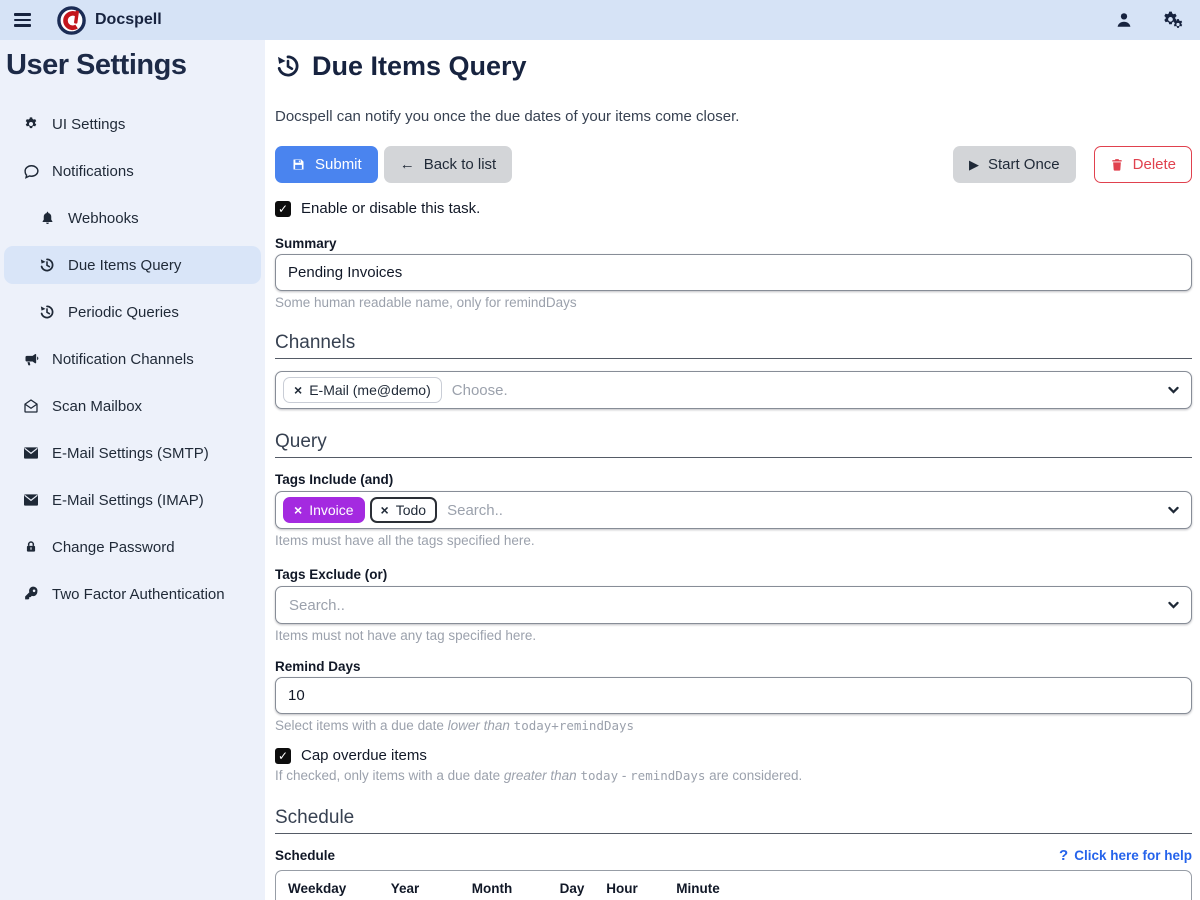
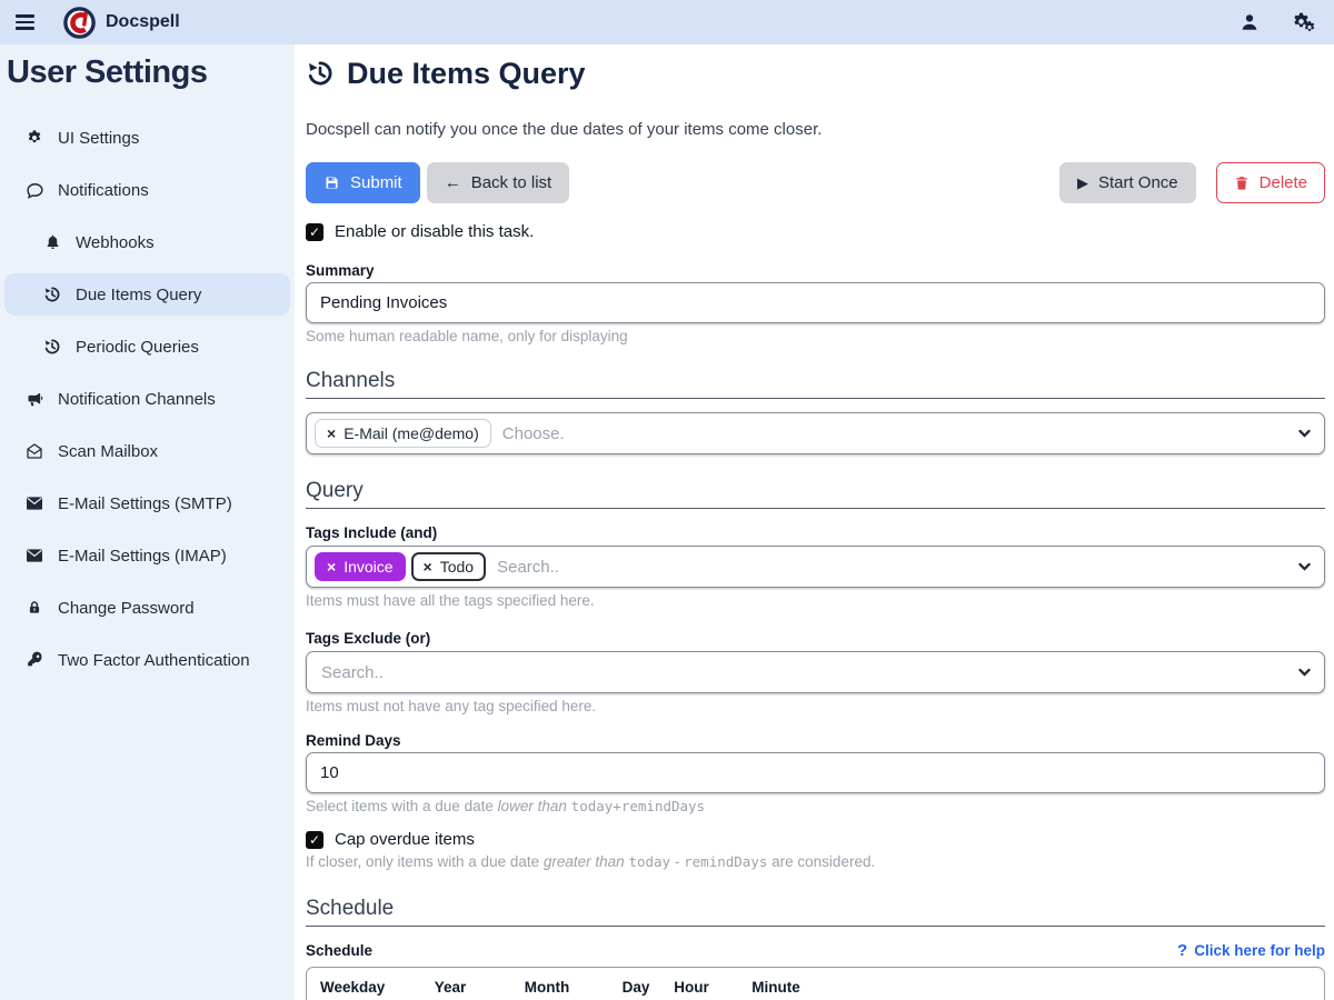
  Docspell
  User Settings
  UI Settings
  Notifications
  Webhooks
  Due Items Query
  Periodic Queries
  Notification Channels
  Scan Mailbox
  E-Mail Settings (SMTP)
  E-Mail Settings (IMAP)
  Change Password
  Two Factor Authentication
  Due Items Query
  Docspell can notify you once the due dates of your items come closer.
  Submit
  ←
  Back to list
  ▶
  Start Once
  Delete
  ✓
  Enable or disable this task.
  Summary
  Pending Invoices
- Some human readable name, only for remindDays
+ Some human readable name, only for displaying
  Channels
  ×
  E-Mail (me@demo)
  Choose.
  Query
  Tags Include (and)
  ×
  Invoice
  ×
  Todo
  Search..
  Items must have all the tags specified here.
  Tags Exclude (or)
  Search..
  Items must not have any tag specified here.
  Remind Days
  10
  Select items with a due date lower than today+remindDays
  ✓
  Cap overdue items
- If checked, only items with a due date greater than today - remindDays are considered.
+ If closer, only items with a due date greater than today - remindDays are considered.
  Schedule
  Schedule
  ?
  Click here for help
  Weekday	Year		Month		Day	Hour		Minute
